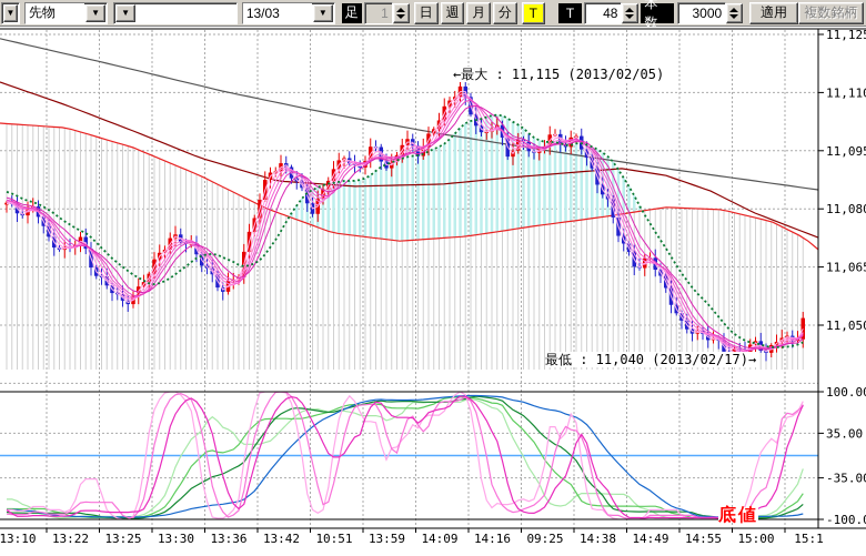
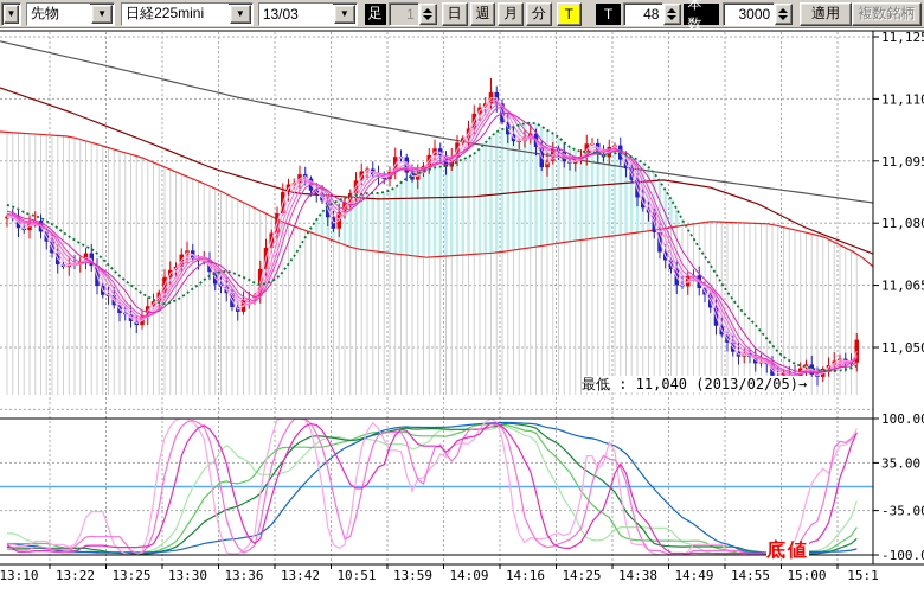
  ▼
  先物
  ▼
+ 日経225mini
  ▼
  13/03
  ▼
  足
  1
  日
  週
  月
  分
  T
  T
  48
  本数
  3000
  適用
  複数銘柄
  11,12
  11,11
  11,09
  11,08
  11,06
  11,05
  100.0
  35.00
  -35.0
  -100.
  13:10
  13:22
  13:25
  13:30
  13:36
  13:42
  10:51
  13:59
  14:09
  14:16
- 09:25
+ 14:25
  14:38
  14:49
  14:55
  15:00
  15:1
- ←最大 : 11,115 (2013/02/05)
- 最低 : 11,040 (2013/02/17)→
+ 最低 : 11,040 (2013/02/05)→
  底値
